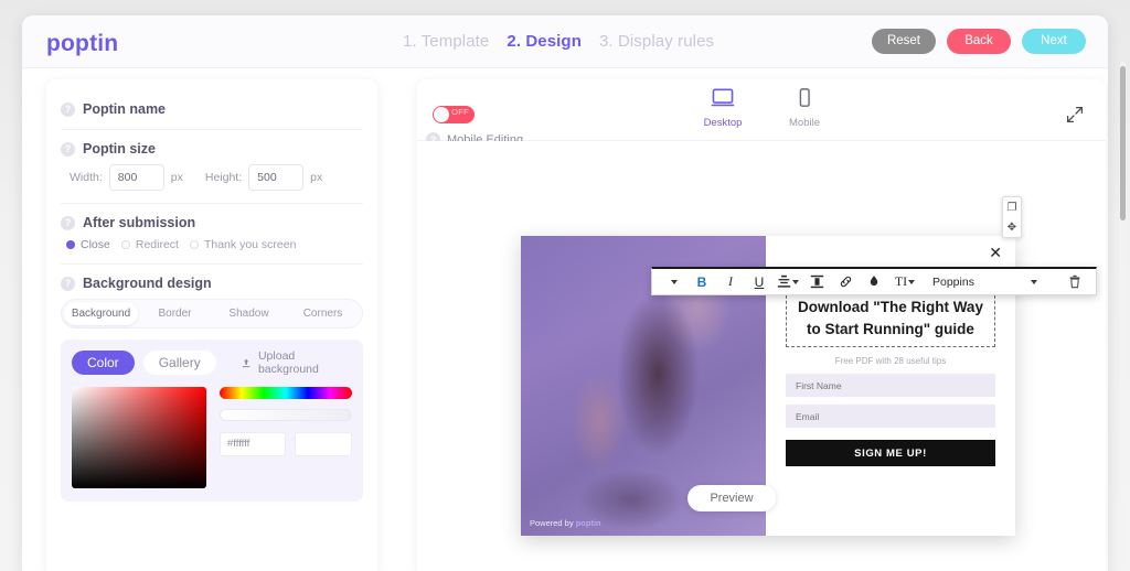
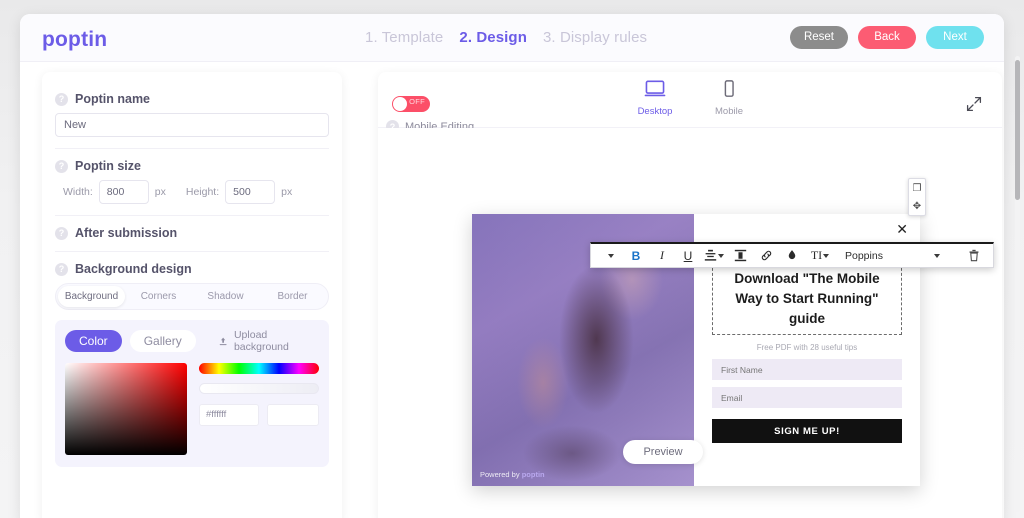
  poptin
  1. Template
  2. Design
  3. Display rules
  Reset
  Back
  Next
  ?
  Poptin name
+ New
  ?
  Poptin size
  Width:
  800
  px
  Height:
  500
  px
  ?
  After submission
- Close
- Redirect
- Thank you screen
  ?
  Background design
  Background
- Border
+ Corners
  Shadow
- Corners
+ Border
  Color
  Gallery
  Upload background
  #ffffff
  OFF
  ?
  Mobile Editing
  Desktop
  Mobile
  Powered by poptin
  ✕
- Download "The Right Way to Start Running" guide
+ Download "The Mobile Way to Start Running" guide
  Free PDF with 28 useful tips
  First Name Email SIGN ME UP!
  ❐
  ✥
  B
  I
  U
  TI
  Poppins
  Preview
